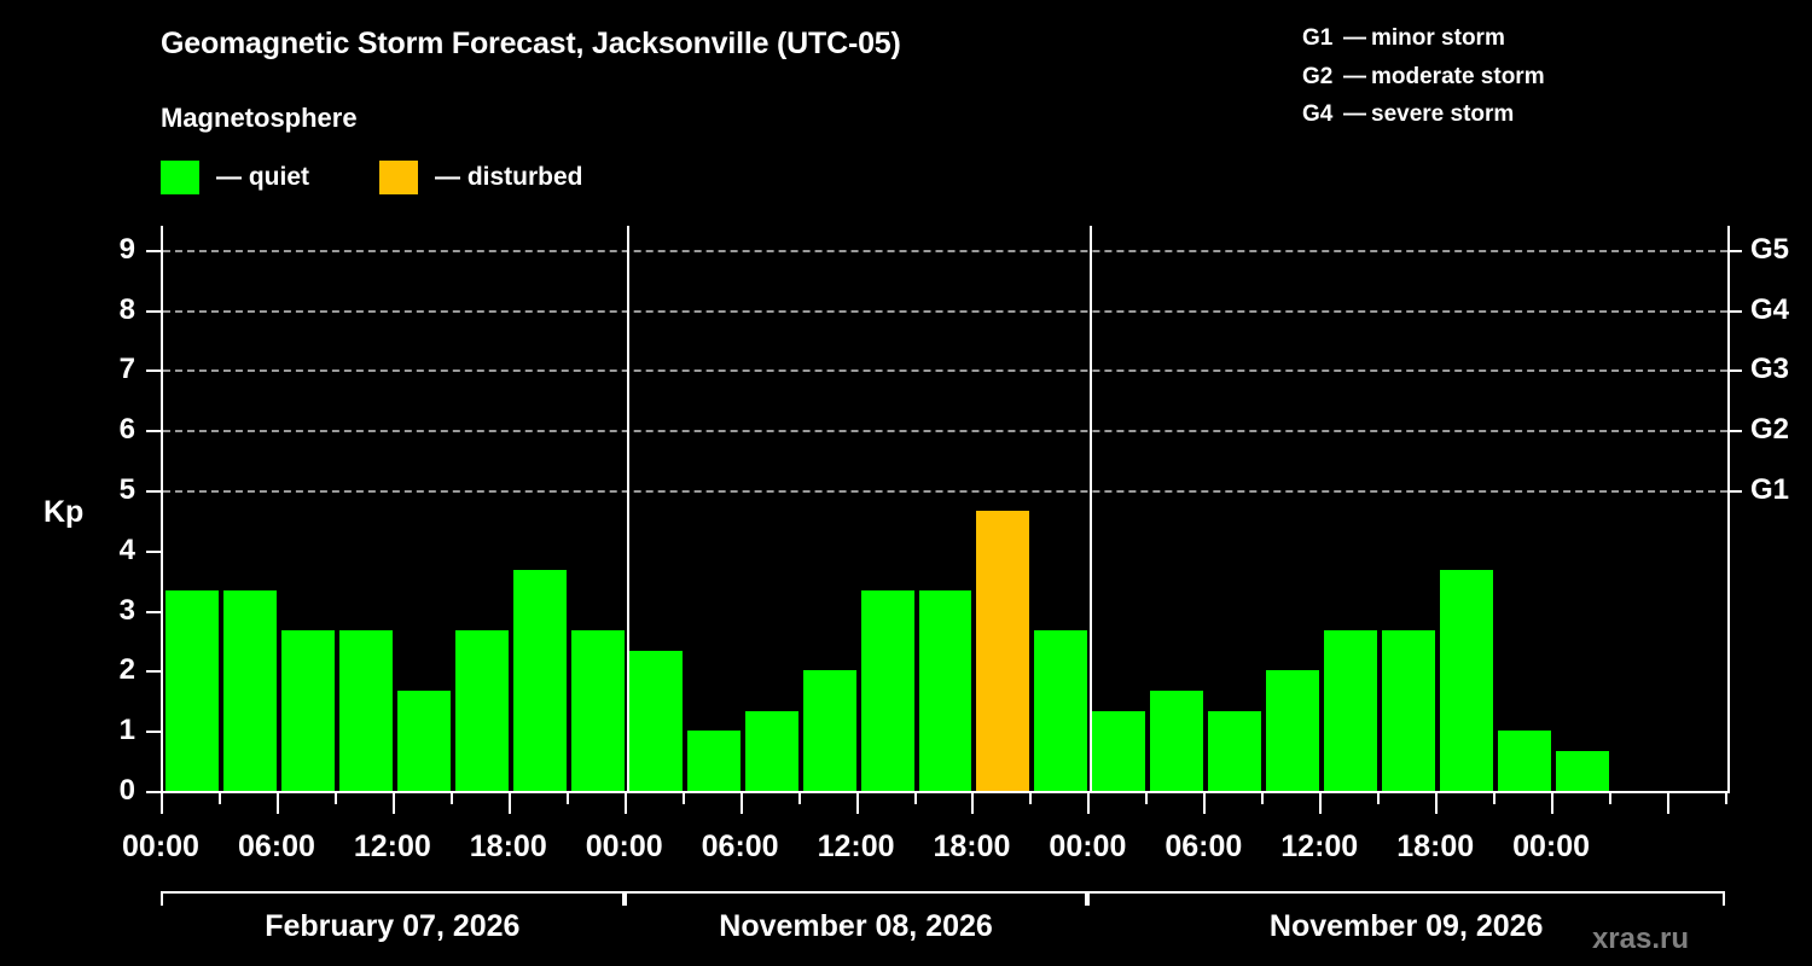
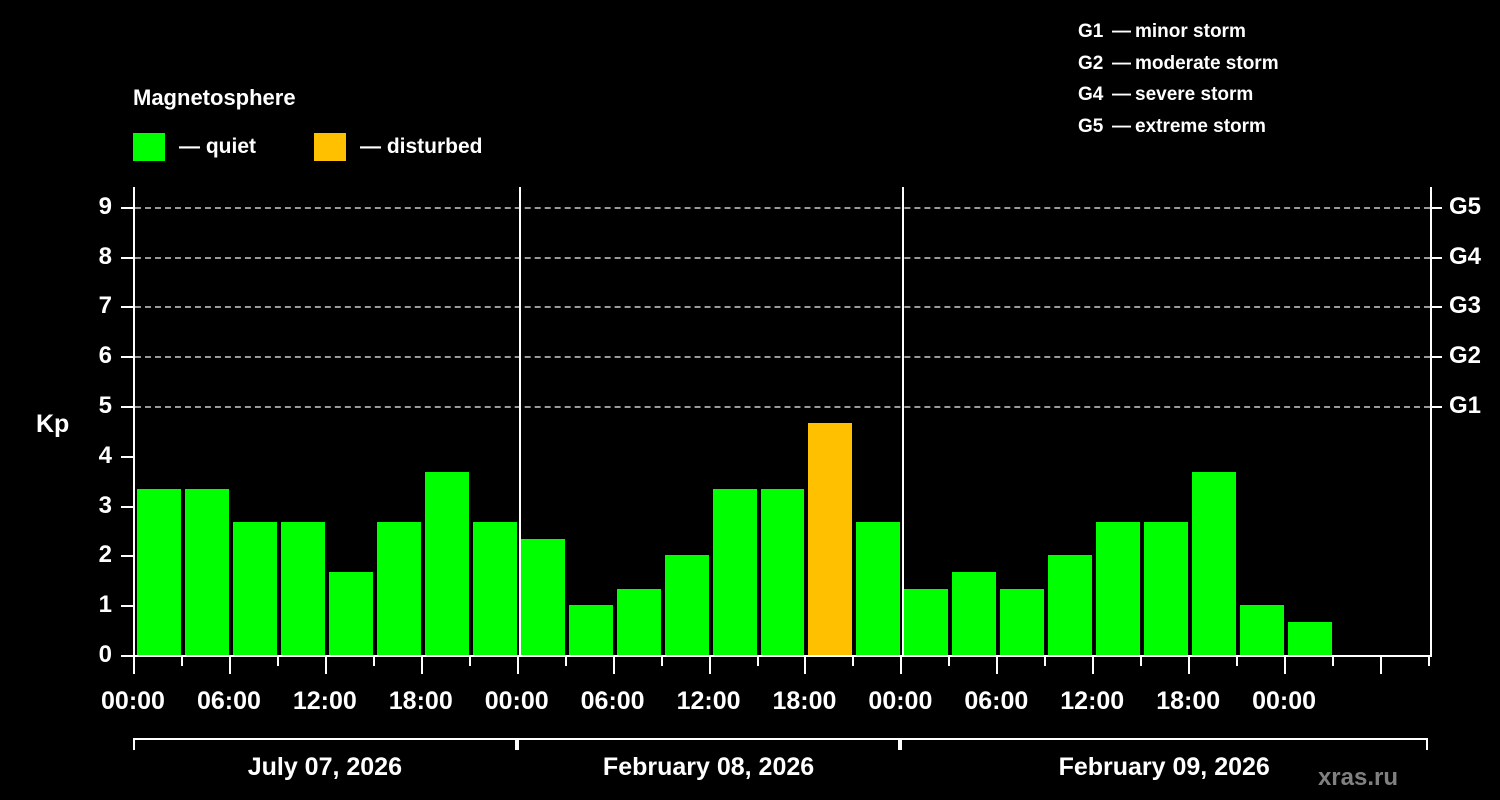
- Geomagnetic Storm Forecast, Jacksonville (UTC-05)
  Magnetosphere
  — quiet
  — disturbed
  G1 — minor storm
  G2 — moderate storm
  G4 — severe storm
+ G5 — extreme storm
  Kp
  0
  1
  2
  3
  4
  5
  6
  7
  8
  9
  G1
  G2
  G3
  G4
  G5
  00:00
  06:00
  12:00
  18:00
  00:00
  06:00
  12:00
  18:00
  00:00
  06:00
  12:00
  18:00
  00:00
- February 07, 2026
+ July 07, 2026
- November 08, 2026
+ February 08, 2026
- November 09, 2026
+ February 09, 2026
  xras.ru
